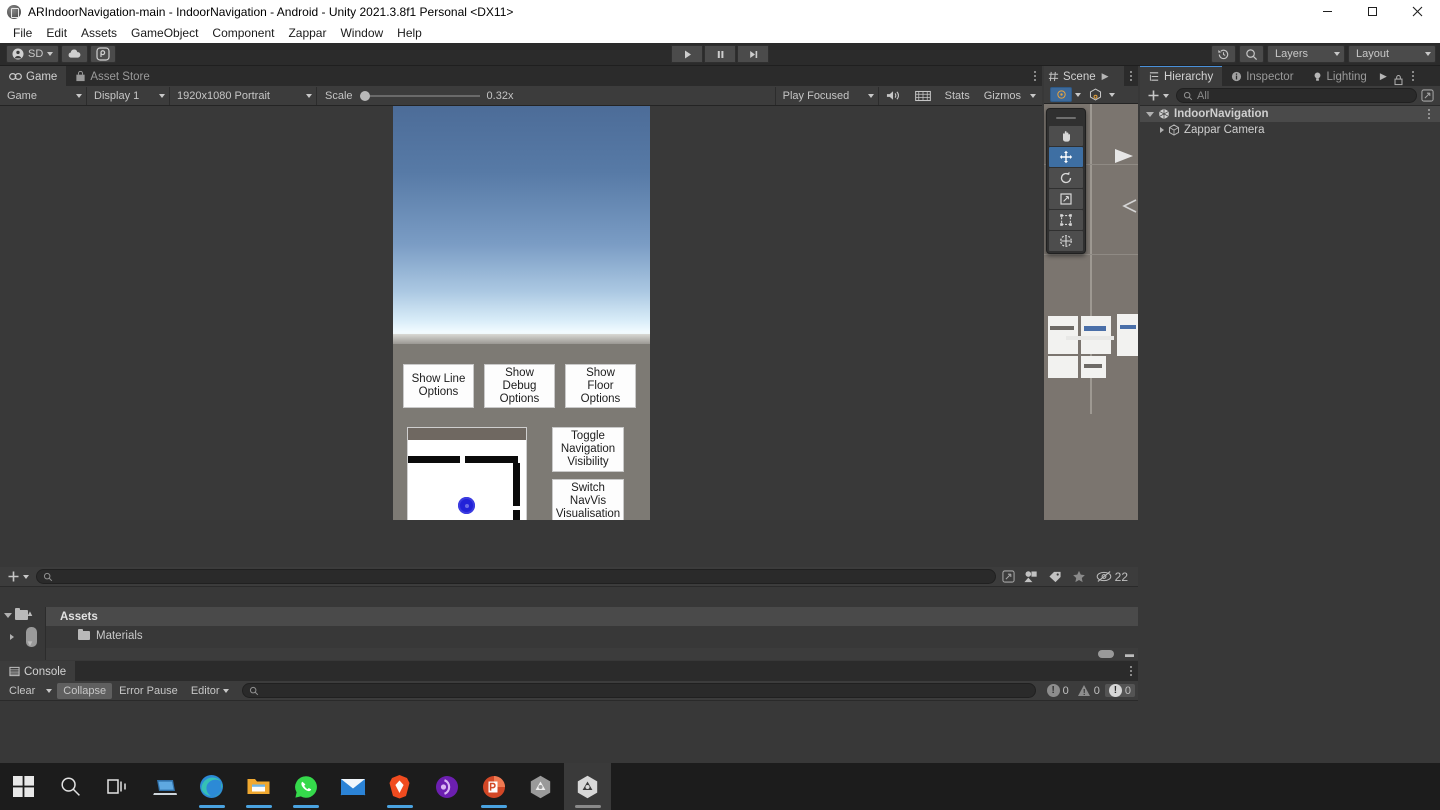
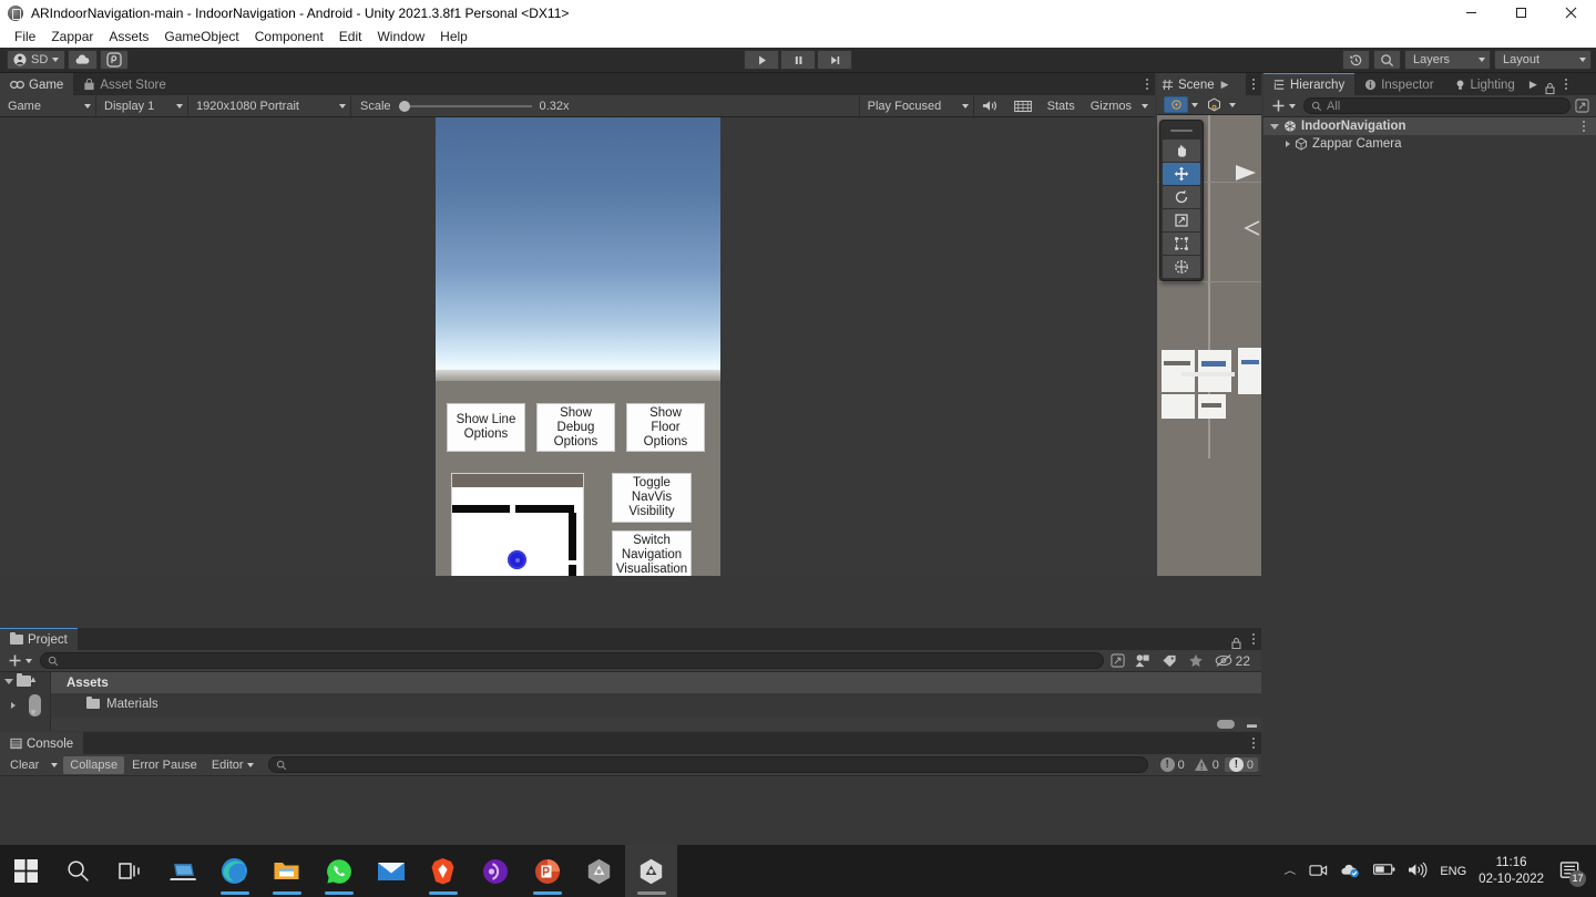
  ARIndoorNavigation-main - IndoorNavigation - Android - Unity 2021.3.8f1 Personal <DX11>
  File
- Edit
+ Zappar
  Assets
  GameObject
  Component
- Zappar
+ Edit
  Window
  Help
  SD
  Layers
  Layout
  Game
  Asset Store
  Game
  Display 1
  1920x1080 Portrait
  Scale
  0.32x
  Play Focused
  Stats
  Gizmos
  Show Line
  Options
  Show Debug
  Options
  Show Floor
  Options
  Toggle
- Navigation
+ NavVis
  Visibility
  Switch
- NavVis
+ Navigation
  Visualisation
  Scene
  ▶
  Hierarchy
  Inspector
  Lighting
  ▶
  All
  IndoorNavigation
  Zappar Camera
+ Project
  22
  ▲
  ▼
  Assets
  Materials
  ▬
  Console
  Clear
  Collapse
  Error Pause
  Editor
  !
  0
  0
  !
  0
+ ︿
+ ENG
+ 11:16
+ 02-10-2022
+ 17
